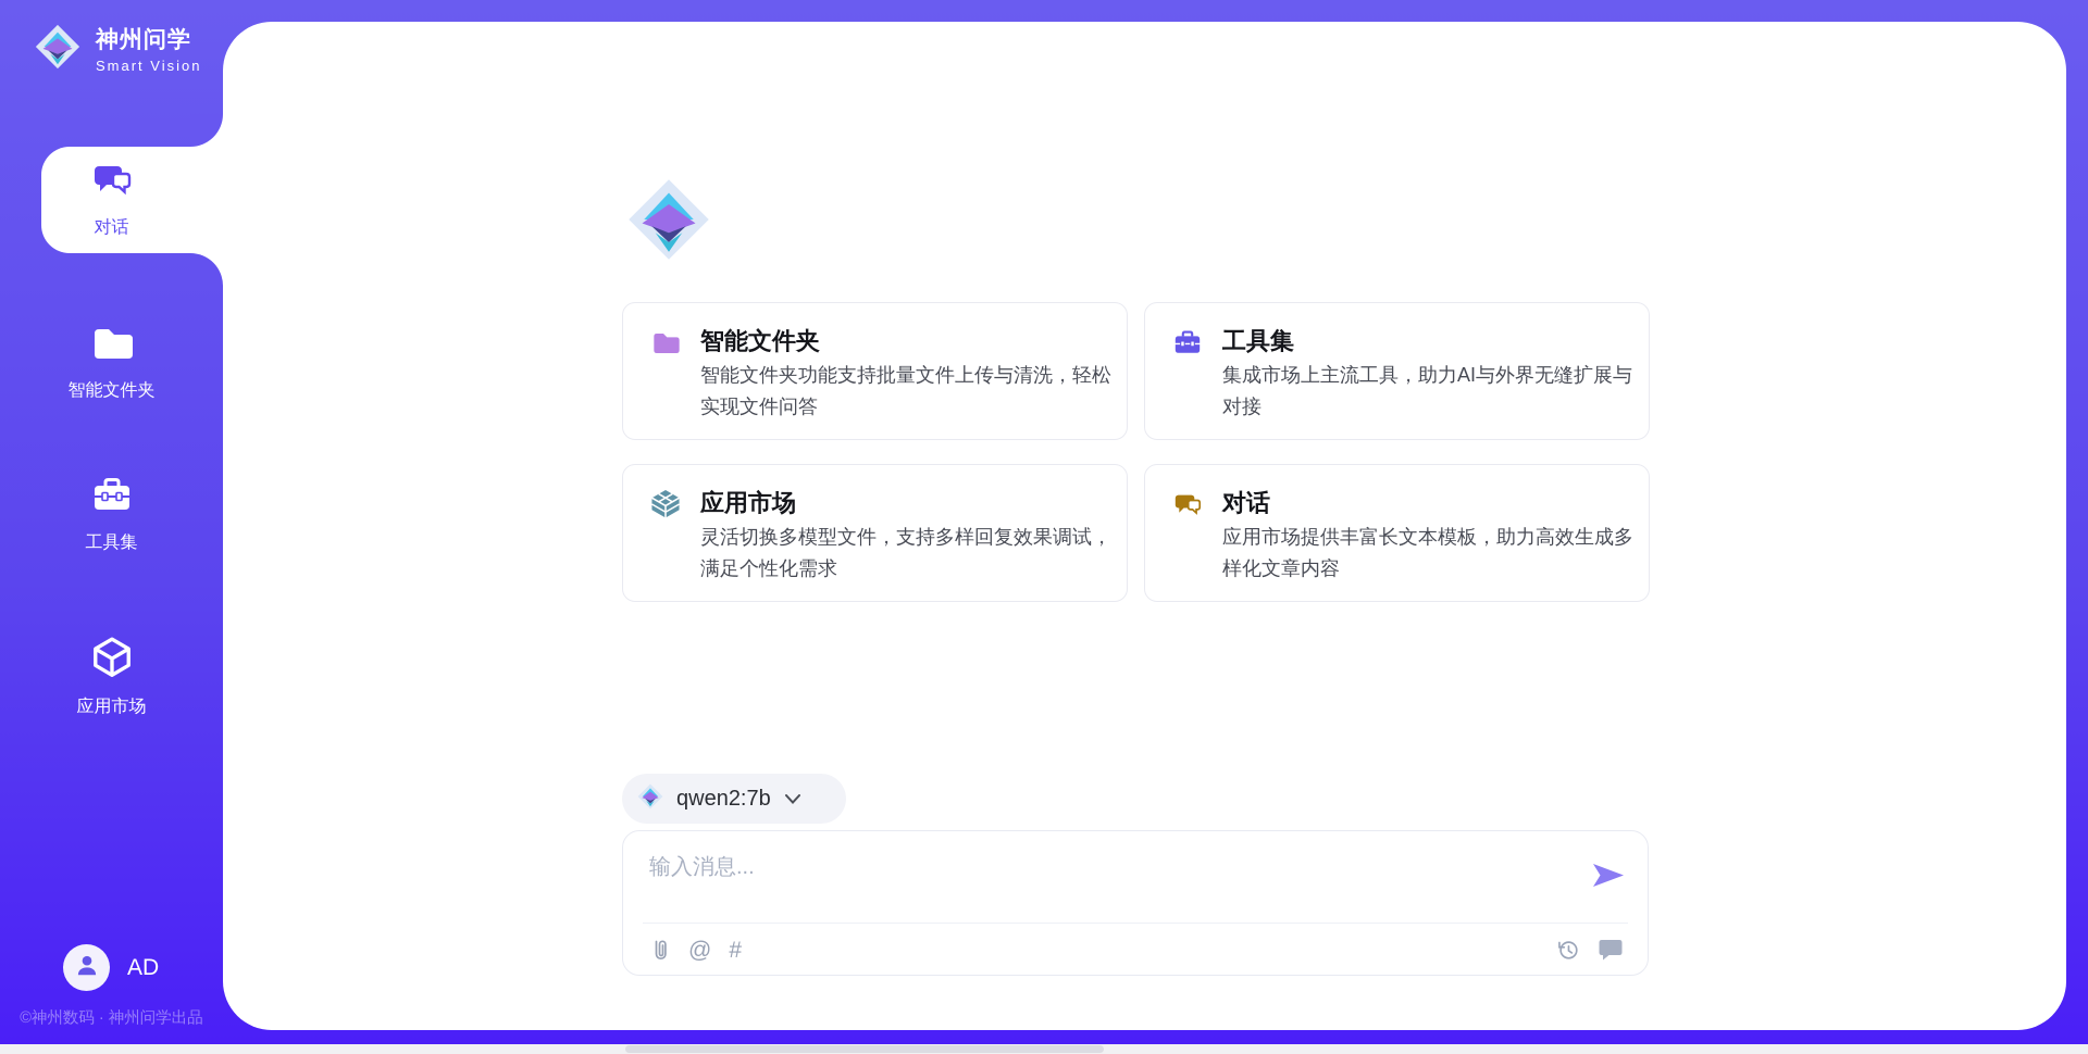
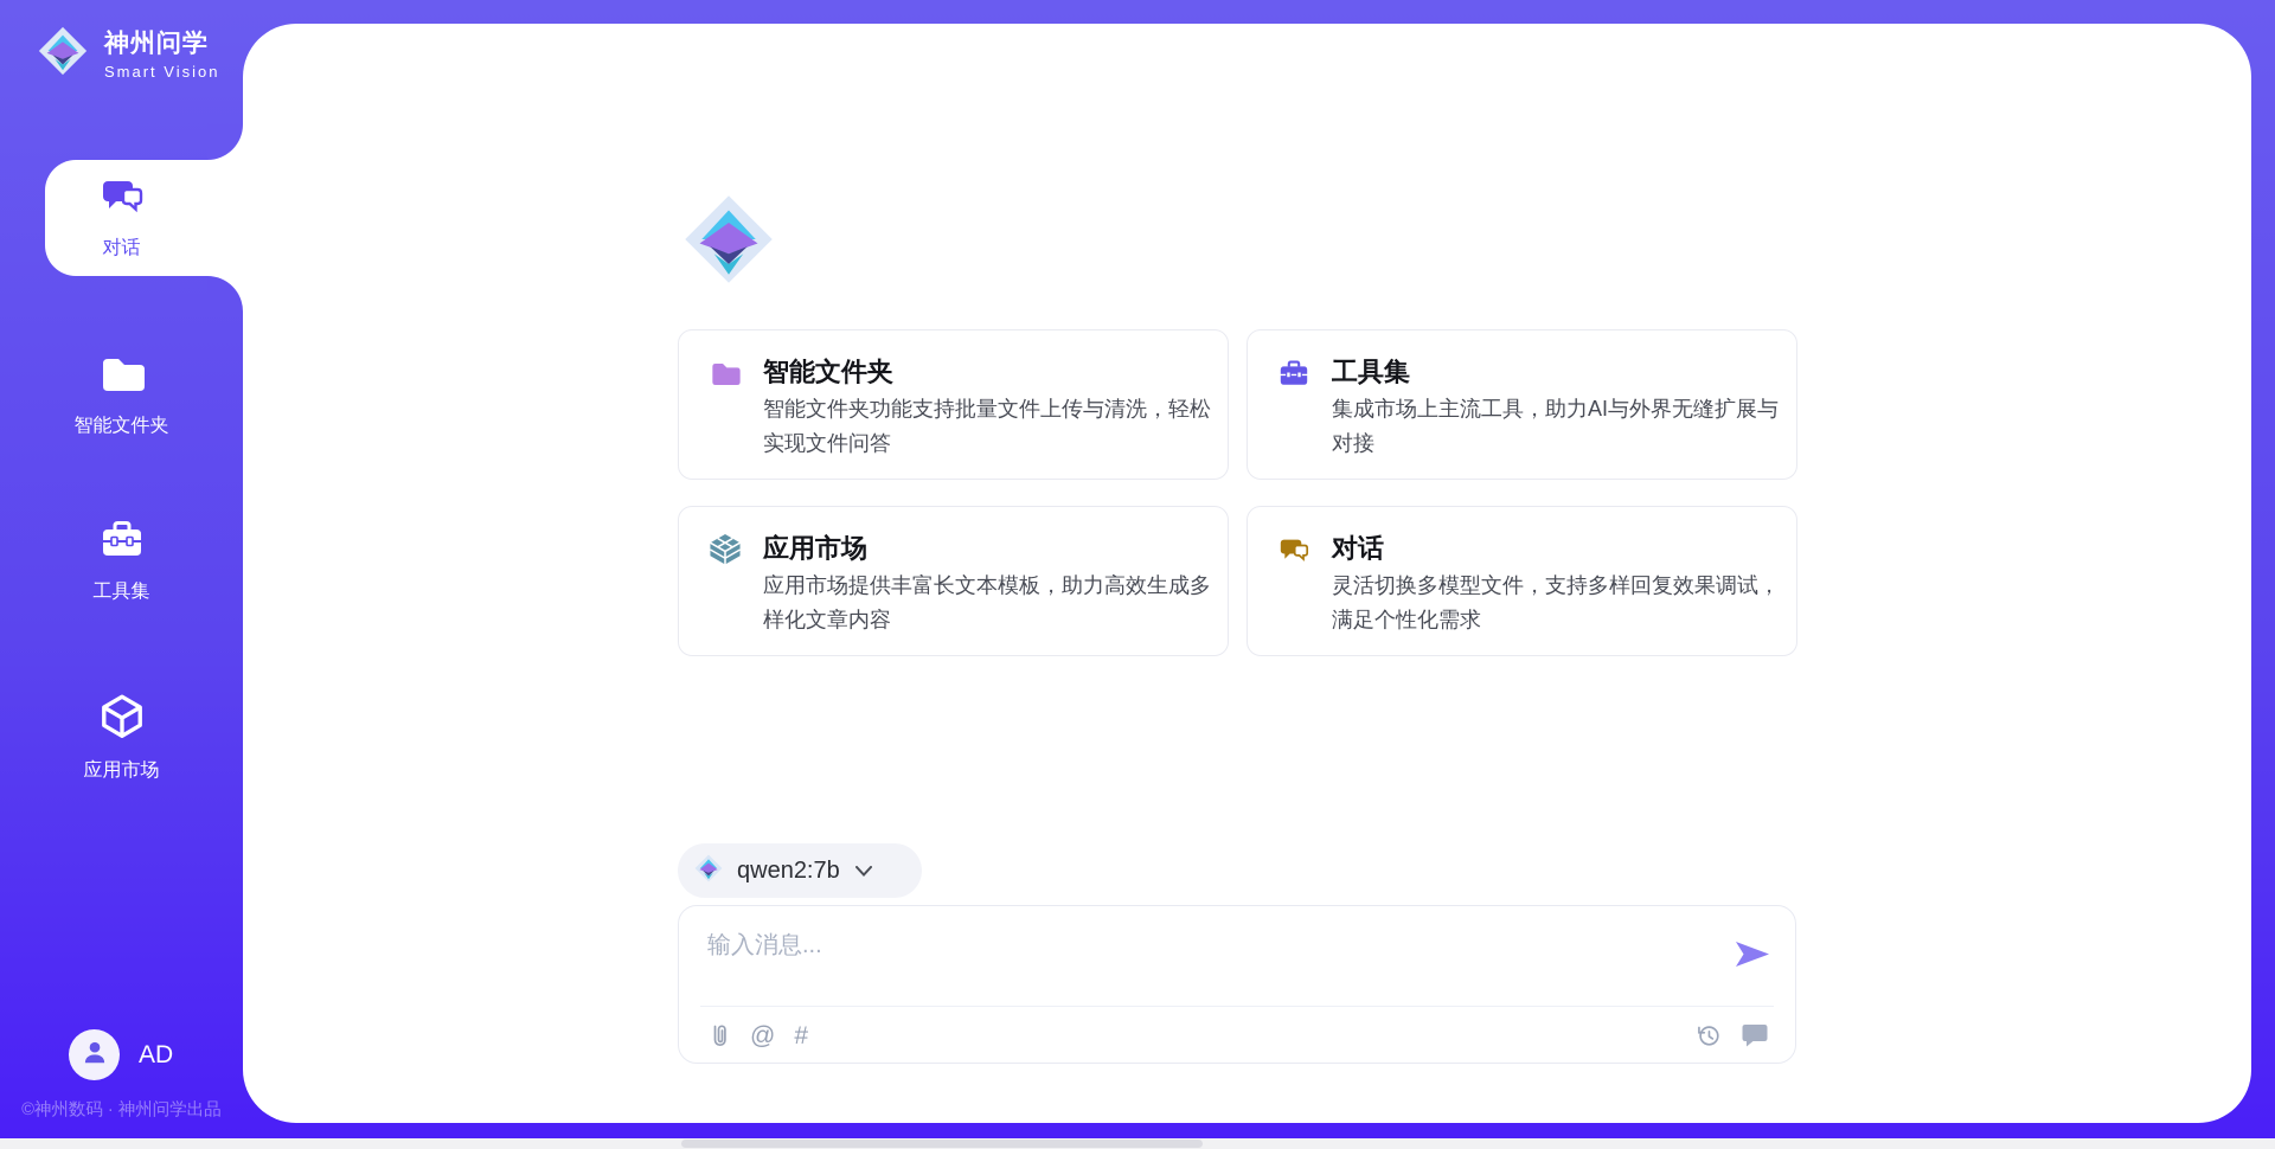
  神州问学
  Smart Vision
  对话
  智能文件夹
  工具集
  应用市场
  AD
  ©神州数码 · 神州问学出品
  智能文件夹
  智能文件夹功能支持批量文件上传与清洗，轻松实现文件问答
  工具集
  集成市场上主流工具，助力AI与外界无缝扩展与对接
  应用市场
- 灵活切换多模型文件，支持多样回复效果调试，满足个性化需求
+ 应用市场提供丰富长文本模板，助力高效生成多样化文章内容
  对话
- 应用市场提供丰富长文本模板，助力高效生成多样化文章内容
+ 灵活切换多模型文件，支持多样回复效果调试，满足个性化需求
  qwen2:7b
  输入消息...
  @
  #
